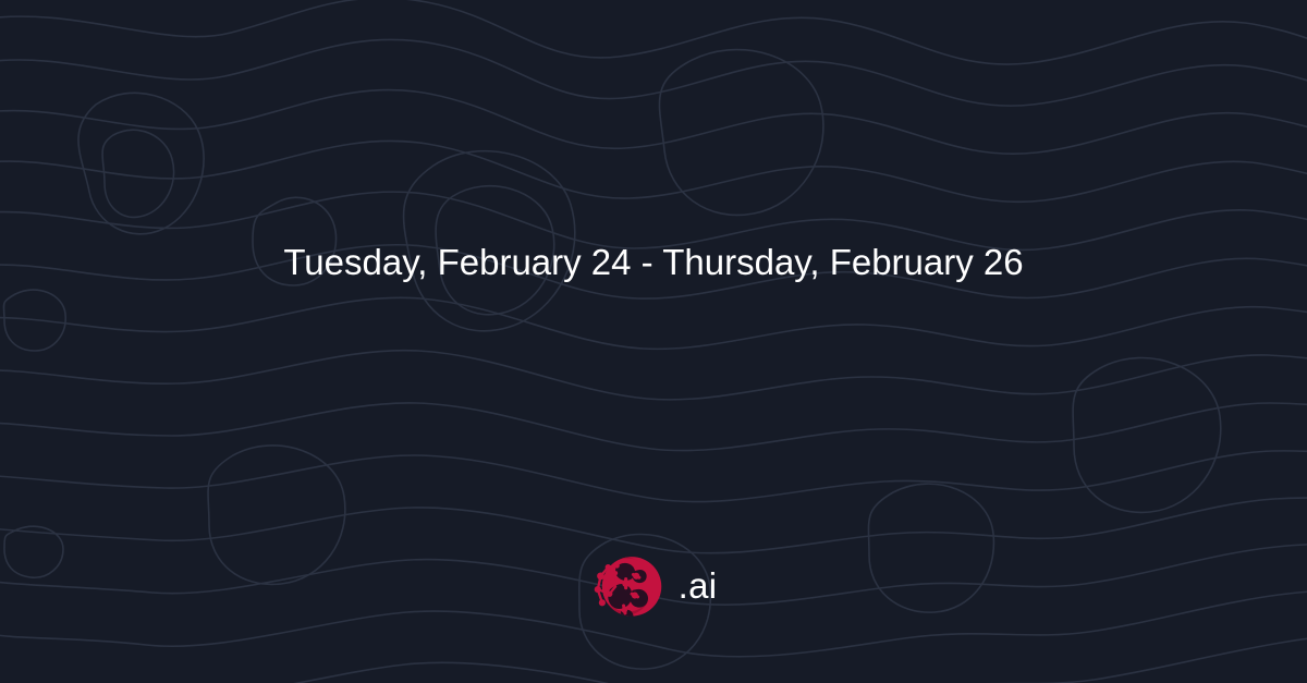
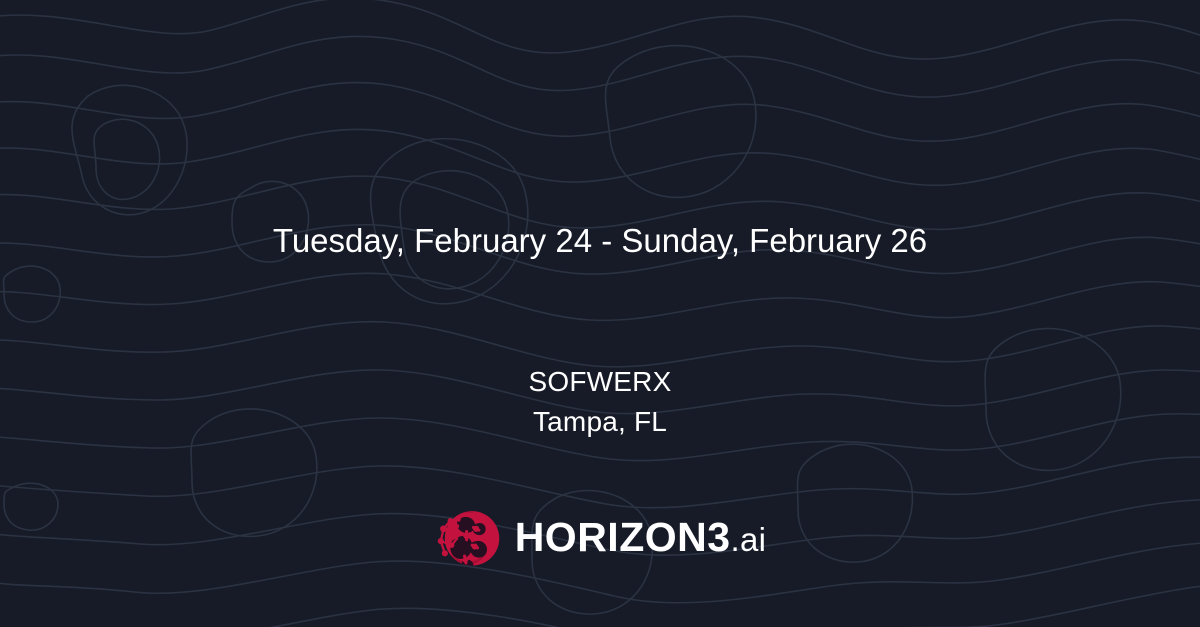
- Tuesday, February 24 - Thursday, February 26
+ Tuesday, February 24 - Sunday, February 26
+ SOFWERX
+ Tampa, FL
+ HORIZON3
  .ai
